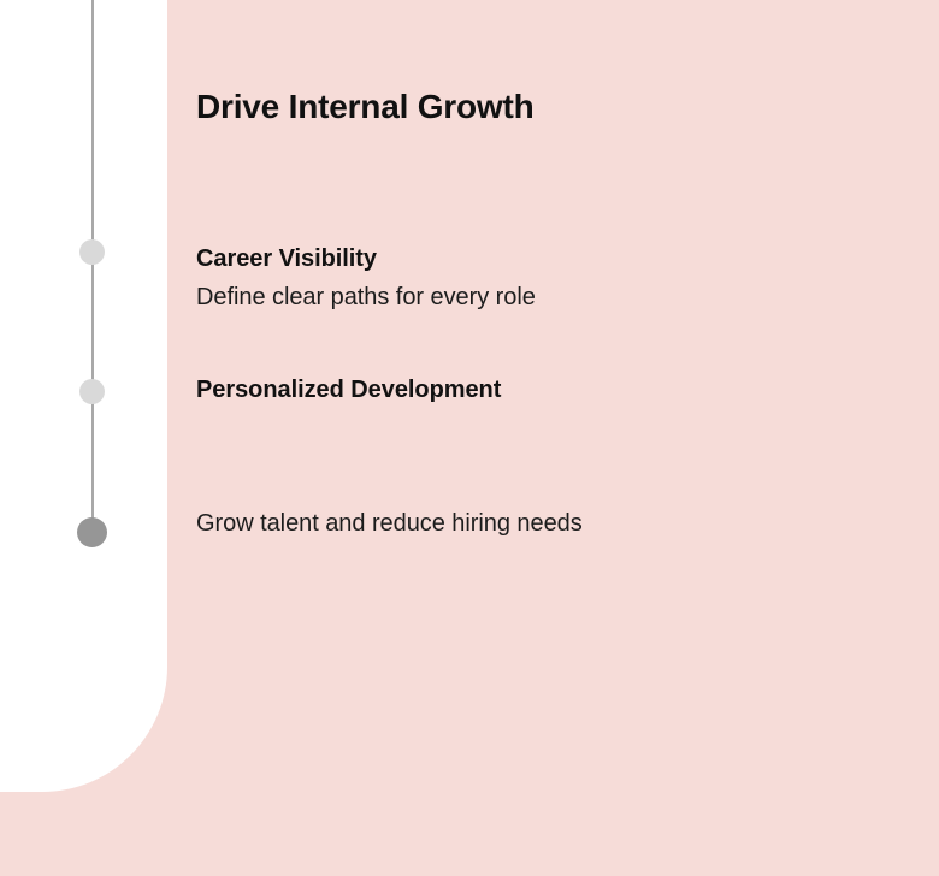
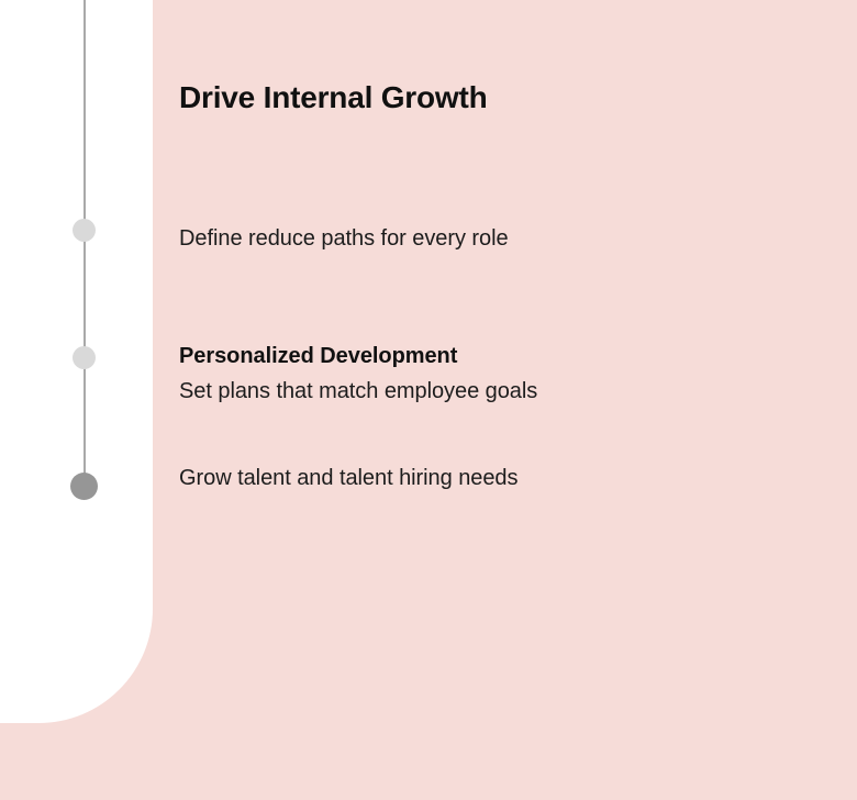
  Drive Internal Growth
- Career Visibility
- Define clear paths for every role
+ Define reduce paths for every role
  Personalized Development
+ Set plans that match employee goals
- Grow talent and reduce hiring needs
+ Grow talent and talent hiring needs
